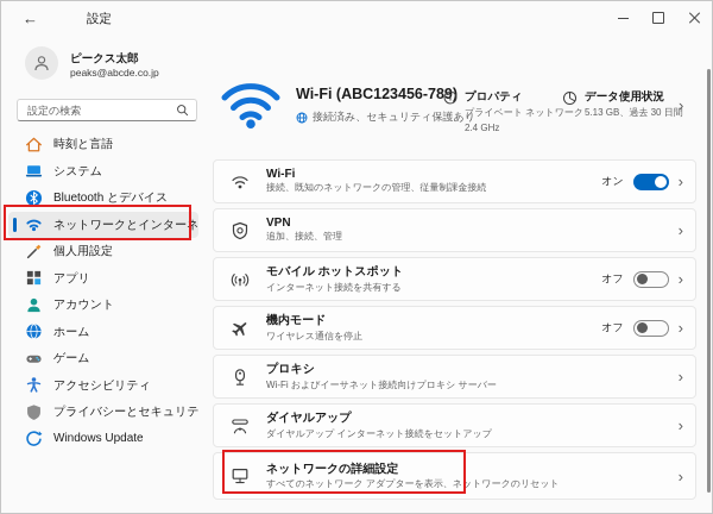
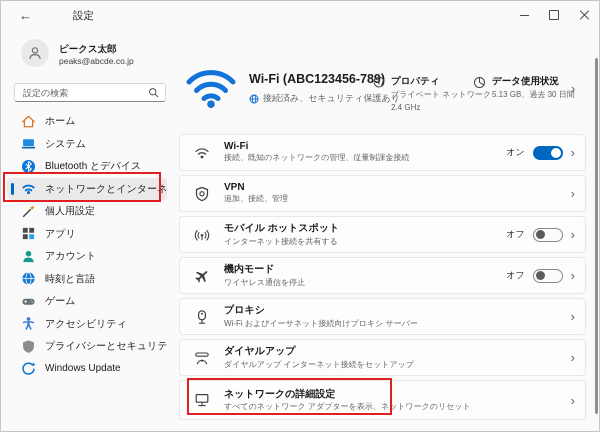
  ←
  設定
  ピークス太郎
  peaks@abcde.co.jp
  設定の検索
- 時刻と言語
+ ホーム
  システム
  Bluetooth とデバイス
  ネットワークとインターネ
  個人用設定
  アプリ
  アカウント
- ホーム
+ 時刻と言語
  ゲーム
  アクセシビリティ
  プライバシーとセキュリテ
  Windows Update
  Wi-Fi (ABC123456-789
  接続済み、セキュリティ保護あり
  プロパティ
  プライベート ネットワーク
  2.4 GHz
  データ使用状況
  5.13 GB、過去 30 日間
  ›
  Wi-Fi
  接続、既知のネットワークの管理、従量制課金接続
  オン
  ›
  VPN
  追加、接続、管理
  ›
  モバイル ホットスポット
  インターネット接続を共有する
  オフ
  ›
  機内モード
  ワイヤレス通信を停止
  オフ
  ›
  プロキシ
  Wi-Fi およびイーサネット接続向けプロキシ サーバー
  ›
  ダイヤルアップ
  ダイヤルアップ インターネット接続をセットアップ
  ›
  ネットワークの詳細設定
  すべてのネットワーク アダプターを表示、ネットワークのリセット
  ›
